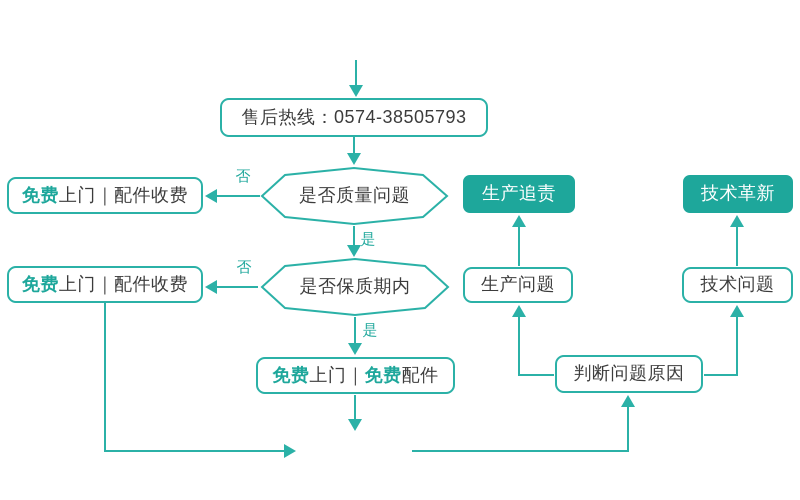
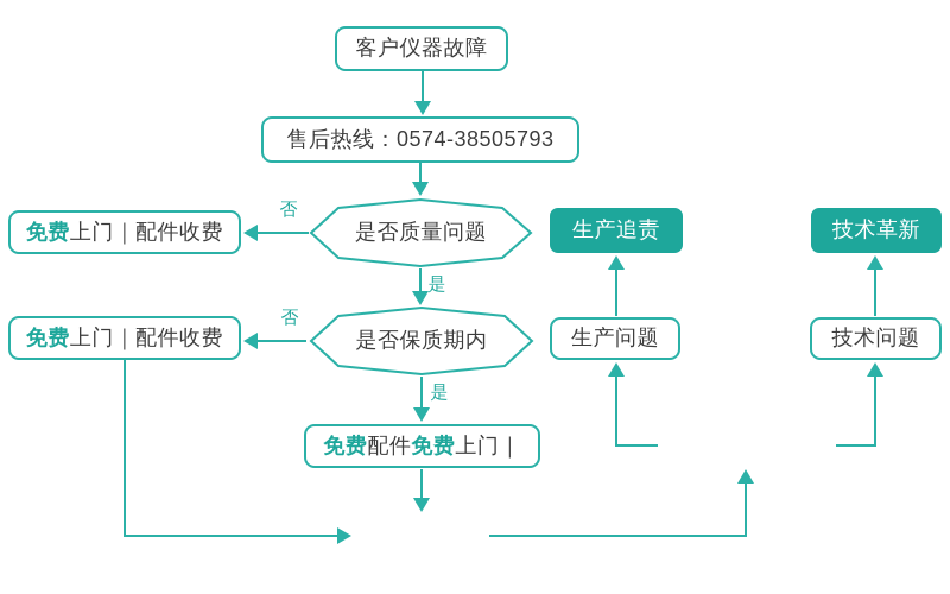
+ 客户仪器故障
  售后热线：0574-38505793
  是否质量问题
  是否保质期内
  免费
  上门｜配件收费
  免费
  上门｜配件收费
  免费
- 上门｜
+ 配件
  免费
- 配件
+ 上门｜
  生产追责
  生产问题
  技术革新
  技术问题
- 判断问题原因
  否
  是
  否
  是
